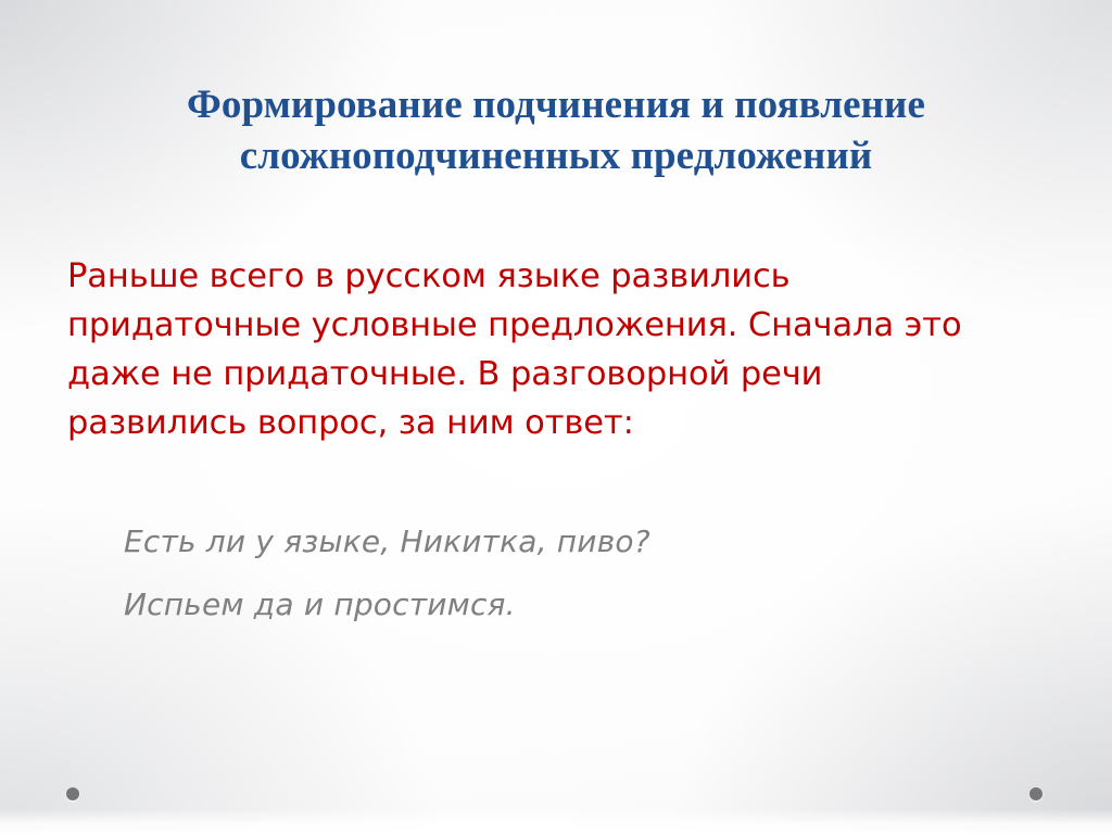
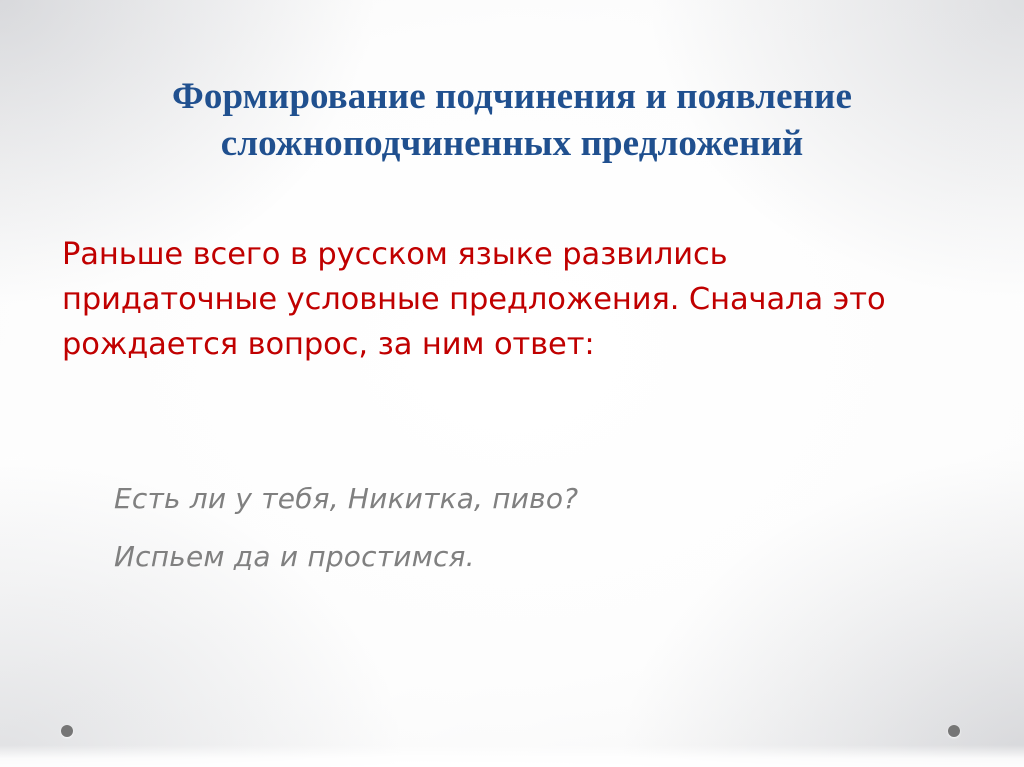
  Формирование подчинения и появление
  сложноподчиненных предложений
  Раньше всего в русском языке развились
  придаточные условные предложения. Сначала это
- даже не придаточные. В разговорной речи
- развились вопрос, за ним ответ:
+ рождается вопрос, за ним ответ:
- Есть ли у языке, Никитка, пиво?
+ Есть ли у тебя, Никитка, пиво?
  Испьем да и простимся.
